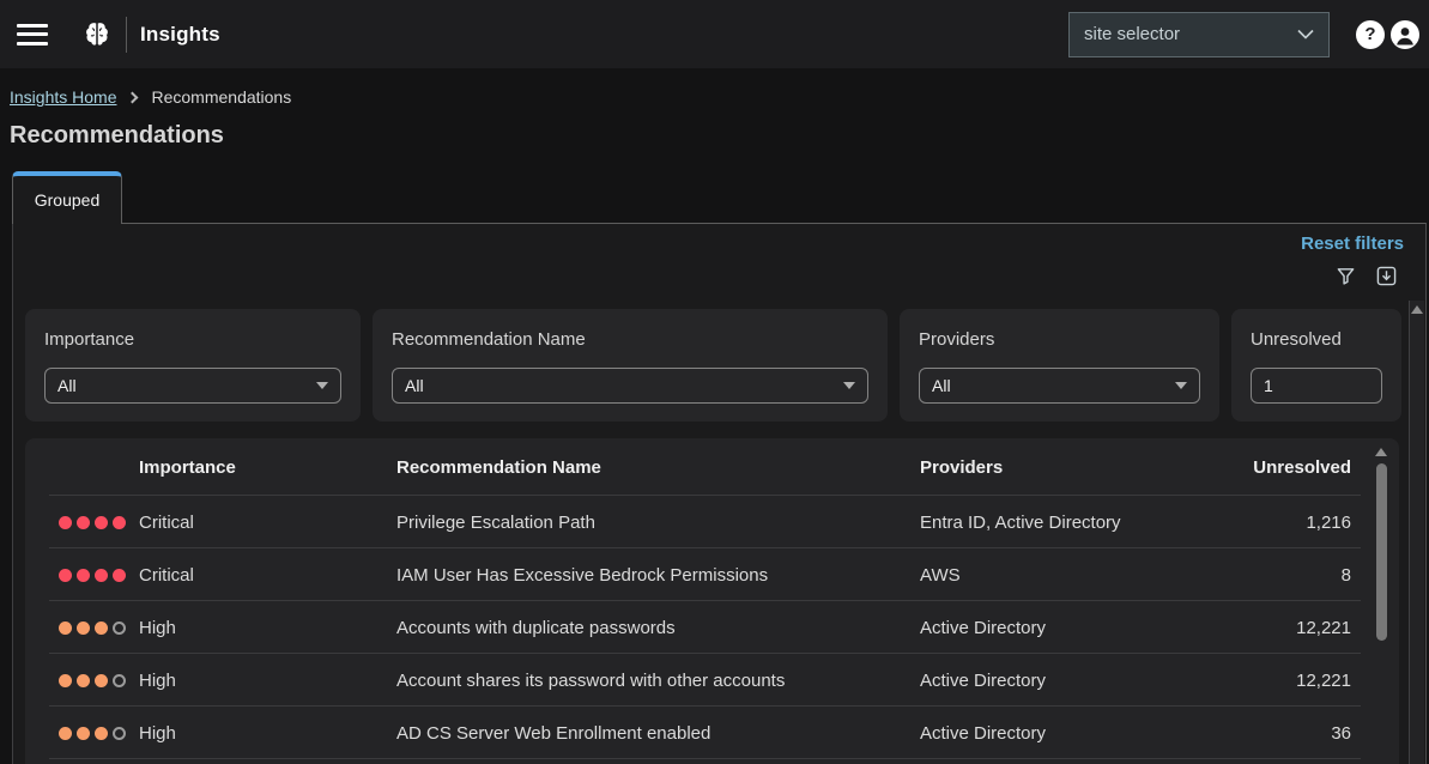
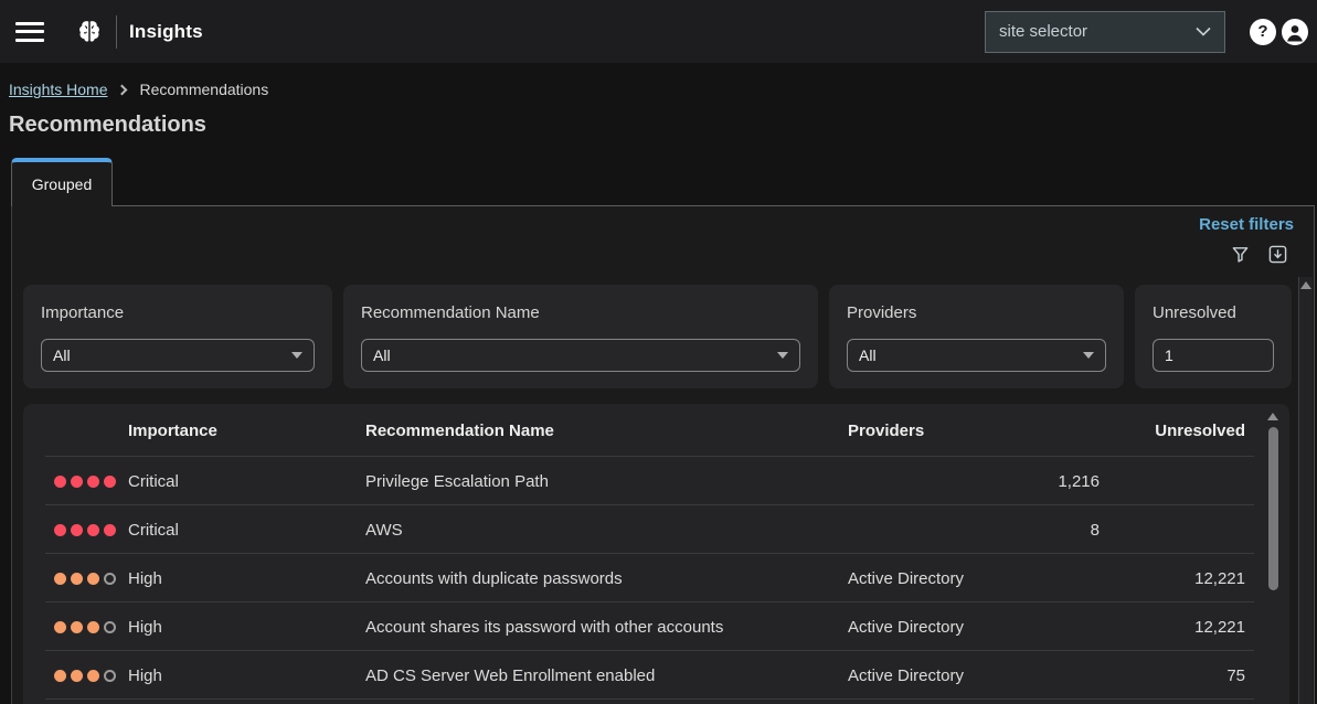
  Insights
  site selector
  ?
  Insights Home
  Recommendations
  Recommendations
  Grouped
  Reset filters
  Importance
  All
  Recommendation Name
  All
  Providers
  All
  Unresolved
  1
  Importance
  Recommendation Name
  Providers
  Unresolved
  Critical
  Privilege Escalation Path
- Entra ID, Active Directory
  1,216
  Critical
- IAM User Has Excessive Bedrock Permissions
  AWS
  8
  High
  Accounts with duplicate passwords
  Active Directory
  12,221
  High
  Account shares its password with other accounts
  Active Directory
  12,221
  High
  AD CS Server Web Enrollment enabled
  Active Directory
- 36
+ 75
